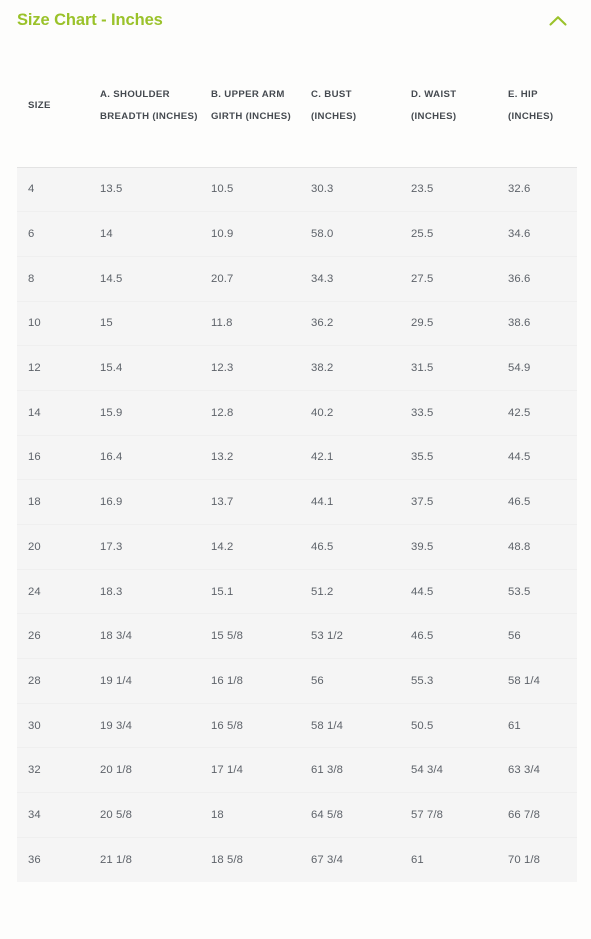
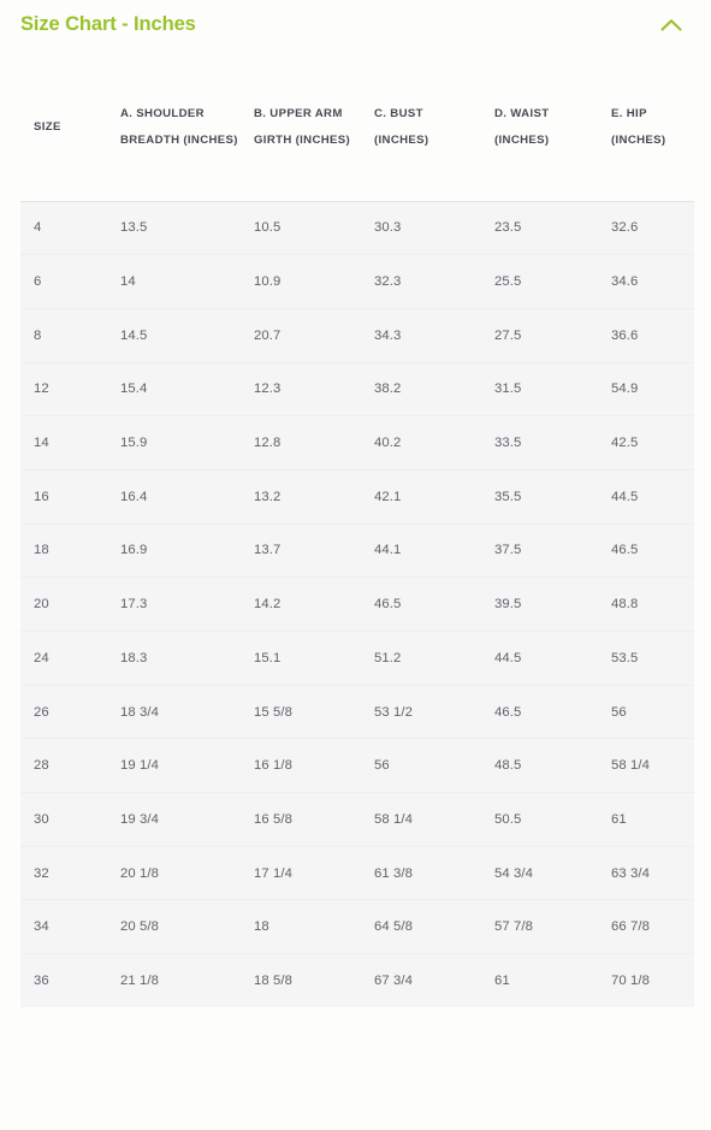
  Size Chart - Inches
  SIZE	A. SHOULDER BREADTH (INCHES)	B. UPPER ARM GIRTH (INCHES)	C. BUST (INCHES)	D. WAIST (INCHES)	E. HIP (INCHES)
  4	13.5	10.5	30.3	23.5	32.6
- 6	14	10.9	58.0	25.5	34.6
+ 6	14	10.9	32.3	25.5	34.6
  8	14.5	20.7	34.3	27.5	36.6
- 10	15	11.8	36.2	29.5	38.6
  12	15.4	12.3	38.2	31.5	54.9
  14	15.9	12.8	40.2	33.5	42.5
  16	16.4	13.2	42.1	35.5	44.5
  18	16.9	13.7	44.1	37.5	46.5
  20	17.3	14.2	46.5	39.5	48.8
  24	18.3	15.1	51.2	44.5	53.5
  26	18 3/4	15 5/8	53 1/2	46.5	56
- 28	19 1/4	16 1/8	56	55.3	58 1/4
+ 28	19 1/4	16 1/8	56	48.5	58 1/4
  30	19 3/4	16 5/8	58 1/4	50.5	61
  32	20 1/8	17 1/4	61 3/8	54 3/4	63 3/4
  34	20 5/8	18	64 5/8	57 7/8	66 7/8
  36	21 1/8	18 5/8	67 3/4	61	70 1/8
